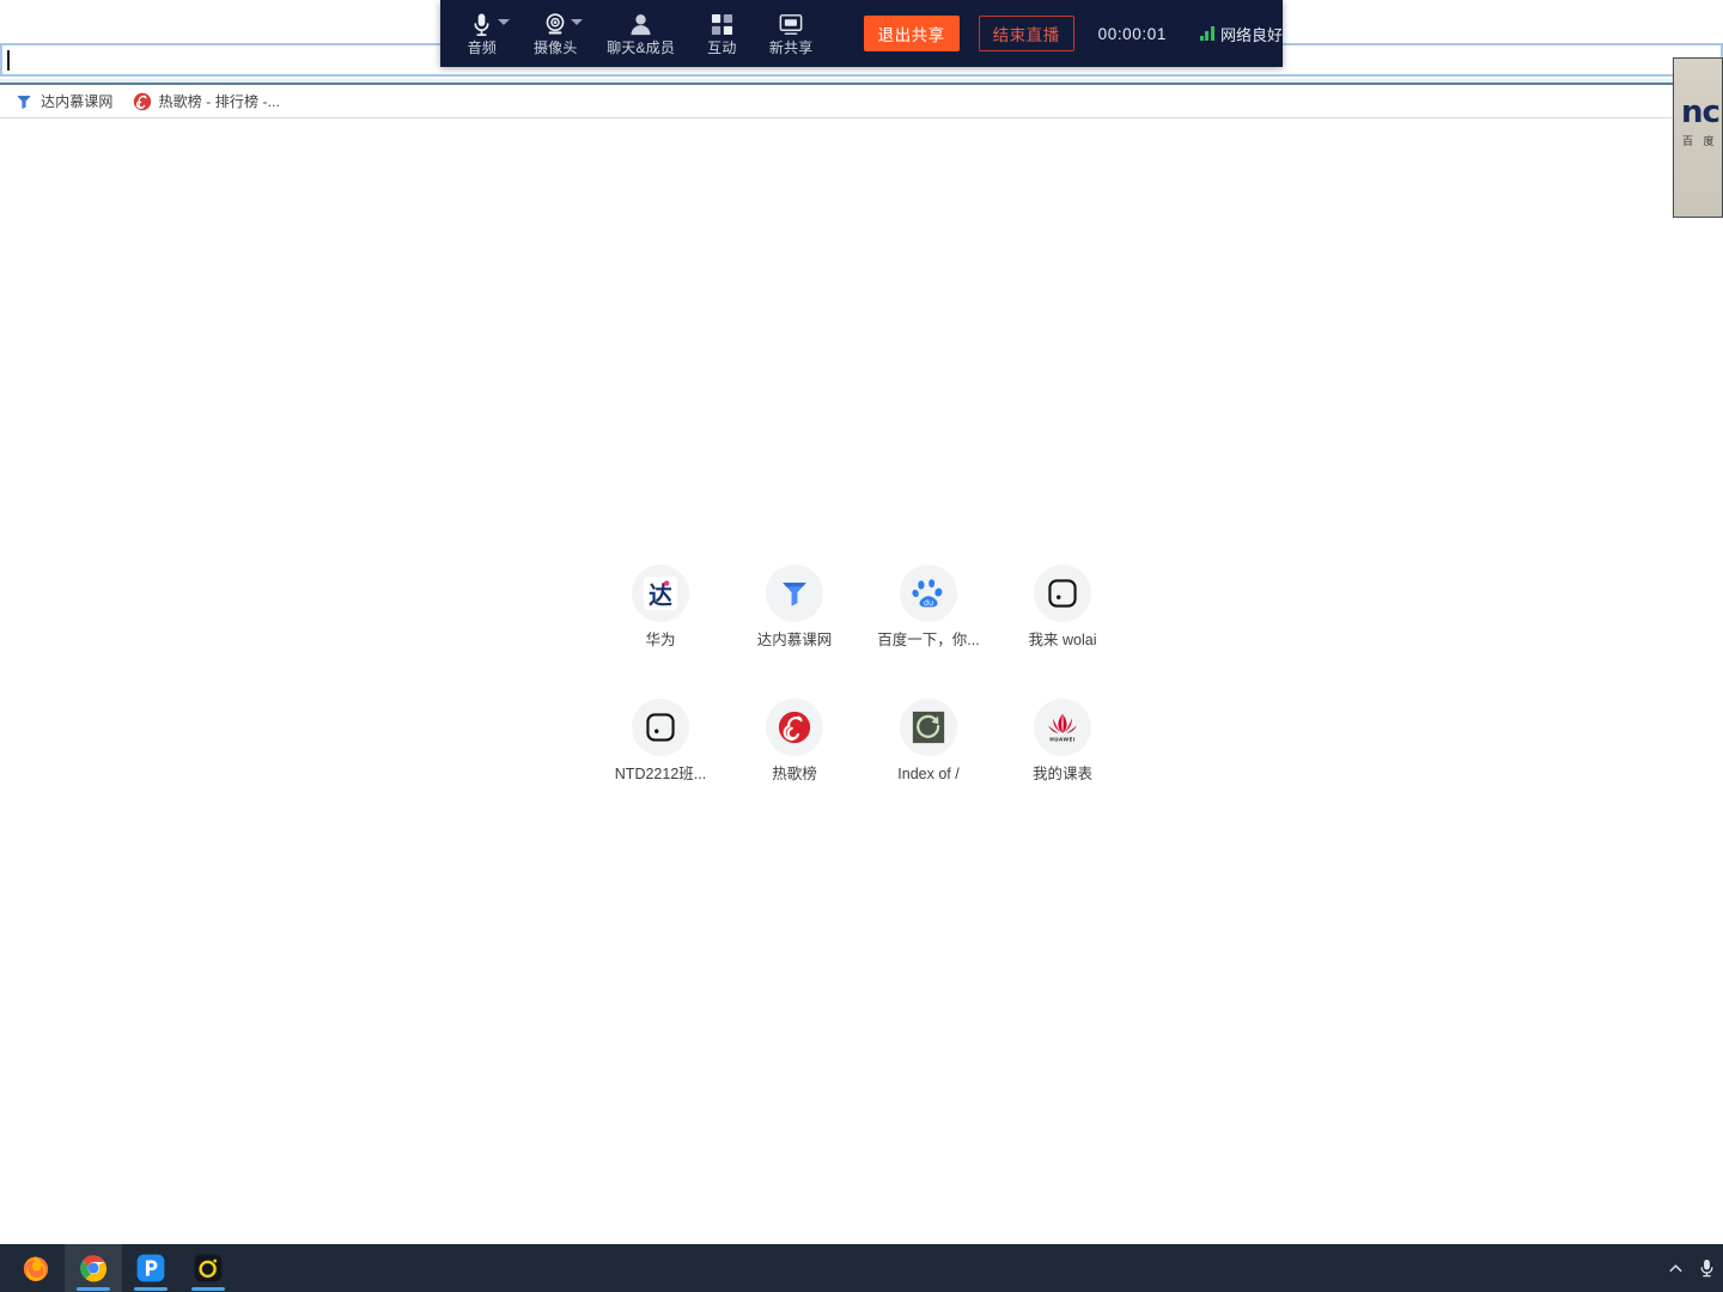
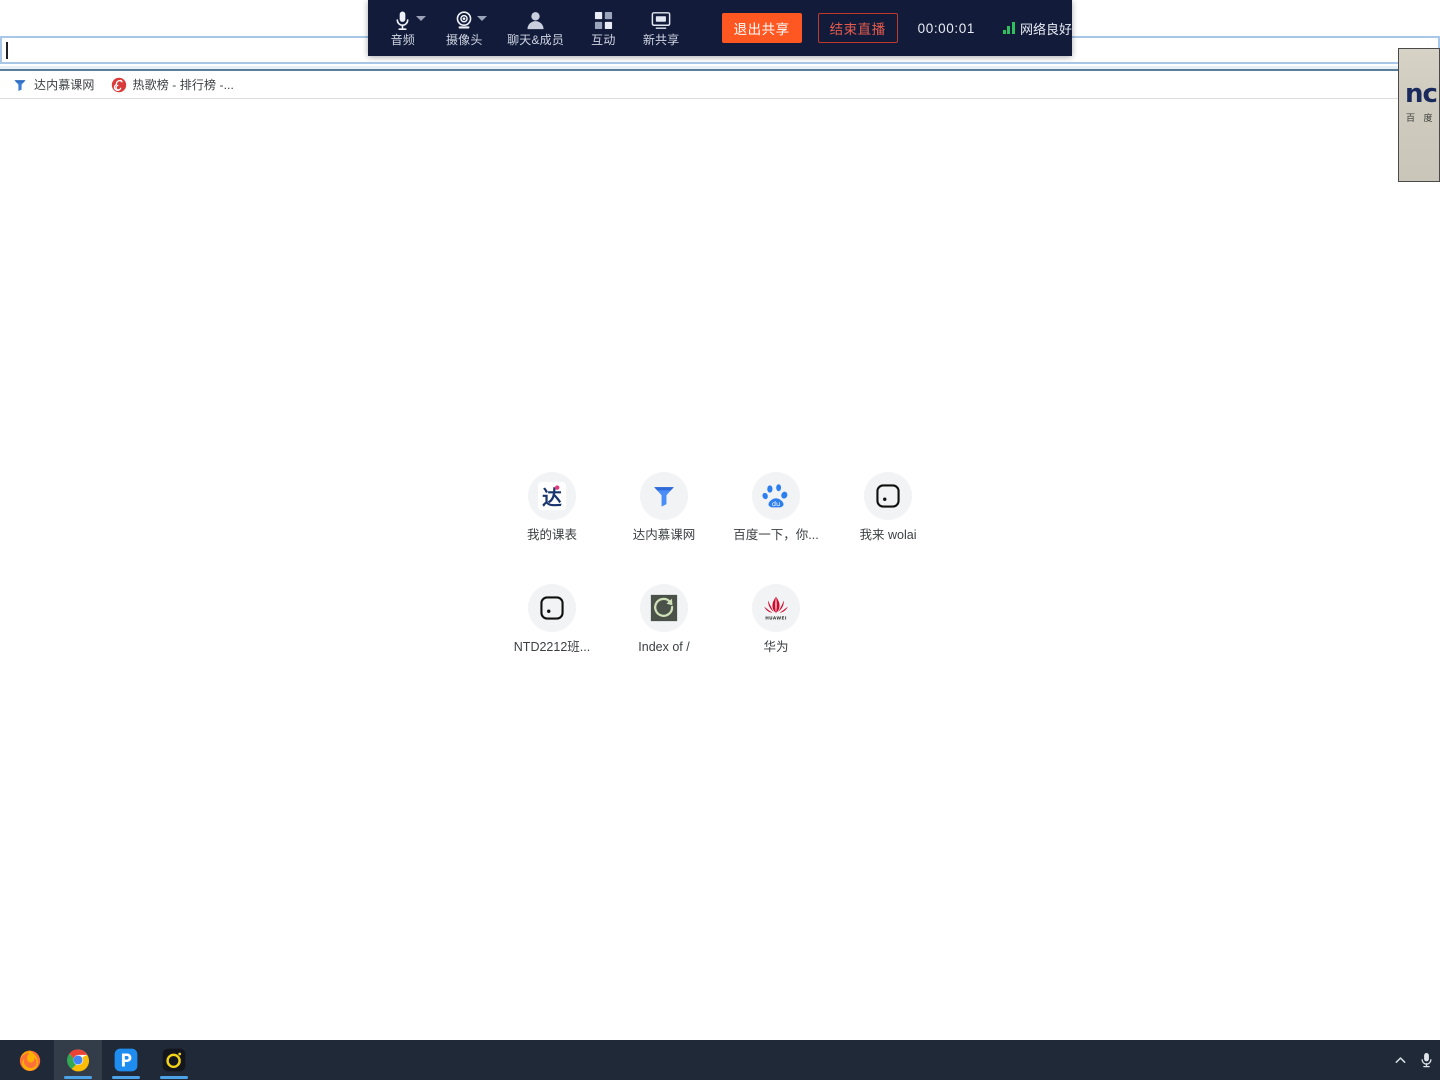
  达内慕课网
  热歌榜 - 排行榜 -...
  达
- 华为
+ 我的课表
  达内慕课网
  du
  百度一下，你...
  我来 wolai
  NTD2212班...
- 热歌榜
  Index of /
- 我的课表
+ 华为
  音频
  摄像头
  聊天&成员
  互动
  新共享
  退出共享
  结束直播
  00:00:01
  网络良好
  nc
  百 度
